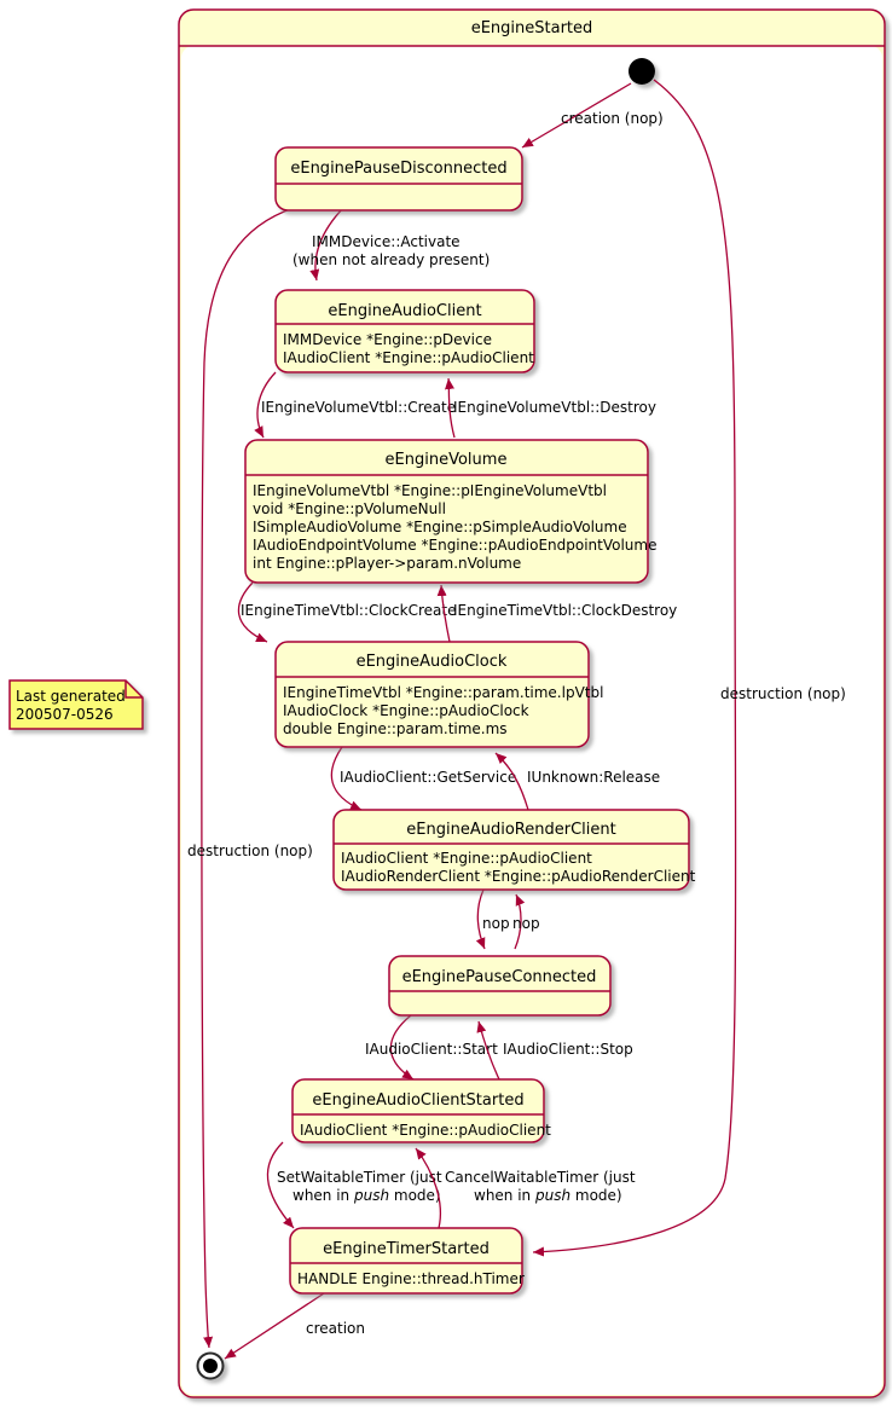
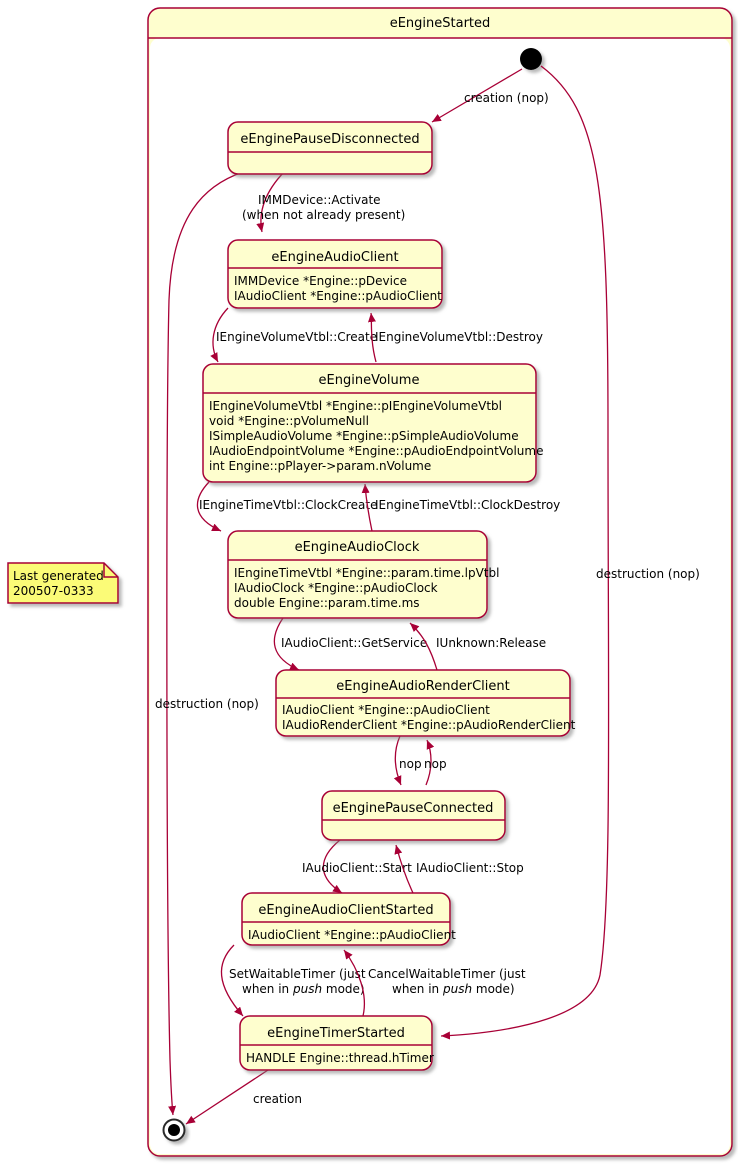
  eEngineStarted
  creation (nop)
  destruction (nop)
  destruction (nop)
  IMMDevice::Activate
  (when not already present)
  IEngineVolumeVtbl::Create
  IEngineVolumeVtbl::Destroy
  IEngineTimeVtbl::ClockCreae
  IEngineTimeVtbl::ClockDestroy
  IAudioClient::GetService
  IUnknown:Release
  nop
  nop
  IAudioClient::Start
  IAudioClient::Stop
  SetWaitableTimer (jut
  when in push mode
  CancelWaitableTimer (just
  when in push mode)
  creation
  eEnginePauseDisconnected
  eEngineAudioClient
  IMMDevice *Engine::pDevice
  IAudioClient *Engine::pAudioClient
  eEngineVolume
  IEngineVolumeVtbl *Engine::pIEngineVolumeVtbl
  void *Engine::pVolumeNull
  ISimpleAudioVolume *Engine::pSimpleAudioVolume
  IAudioEndpointVolume *Engine::pAudioEndpointVolume
  int Engine::pPlayer->param.nVolume
  eEngineAudioClock
  IEngineTimeVtbl *Engine::param.time.lpVtbl
  IAudioClock *Engine::pAudioClock
  double Engine::param.time.ms
  eEngineAudioRenderClient
  IAudioClient *Engine::pAudioClient
  IAudioRenderClient *Engine::pAudioRenderClient
  eEnginePauseConnected
  eEngineAudioClientStarted
  IAudioClient *Engine::pAudioClient
  eEngineTimerStarted
  HANDLE Engine::thread.hTimer
  Last generated
- 200507-0526
+ 200507-0333
